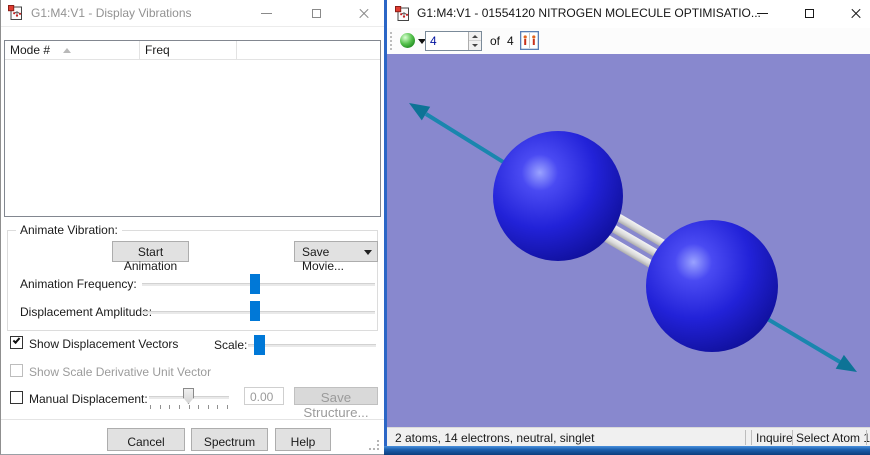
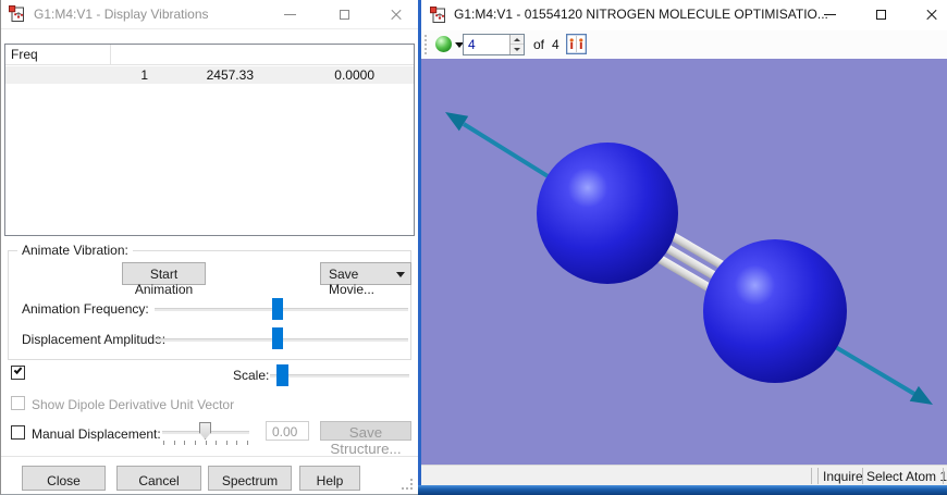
  G1:M4:V1 - Display Vibrations
- Mode #
  Freq
+ 1
+ 2457.33
+ 0.0000
  Animate Vibration:
  Start Animation
  Save Movie...
  Animation Frequency:
  Displacement Amplitud
- Show Displacement Vectors
  Scale:
- Show Scale Derivative Unit Vector
+ Show Dipole Derivative Unit Vector
  Manual Displacement:
  0.00
  Save Structure...
+ Close
  Cancel
  Spectrum
  Help
  G1:M4:V1 - 01554120 NITROGEN MOLECULE OPTIMISATIO..
  4
  of
  4
- 2 atoms, 14 electrons, neutral, singlet
  Inquire
  Select Atom
